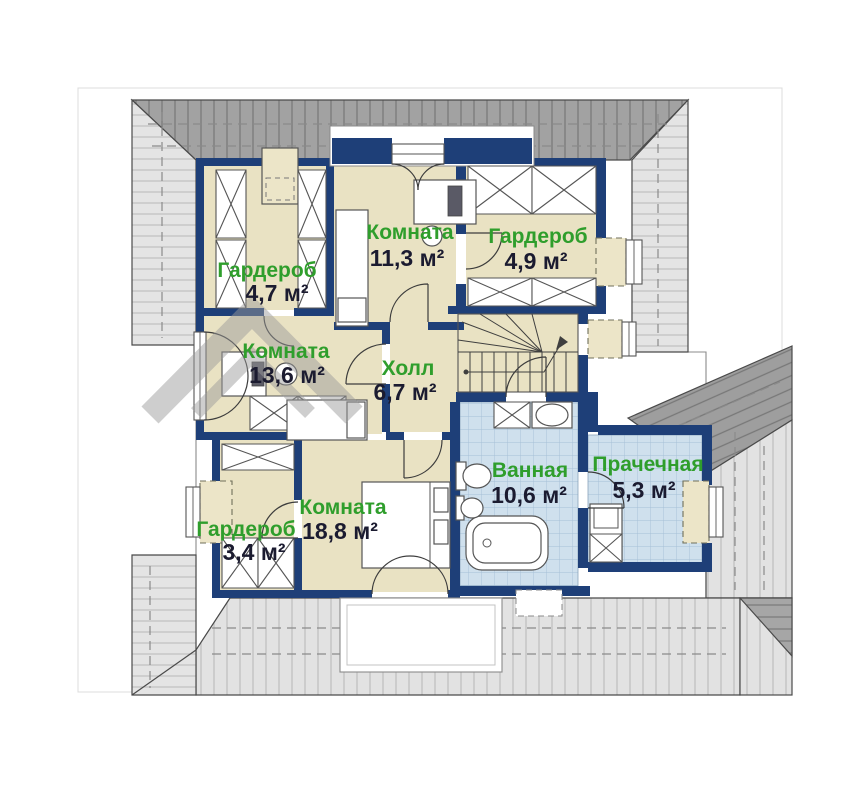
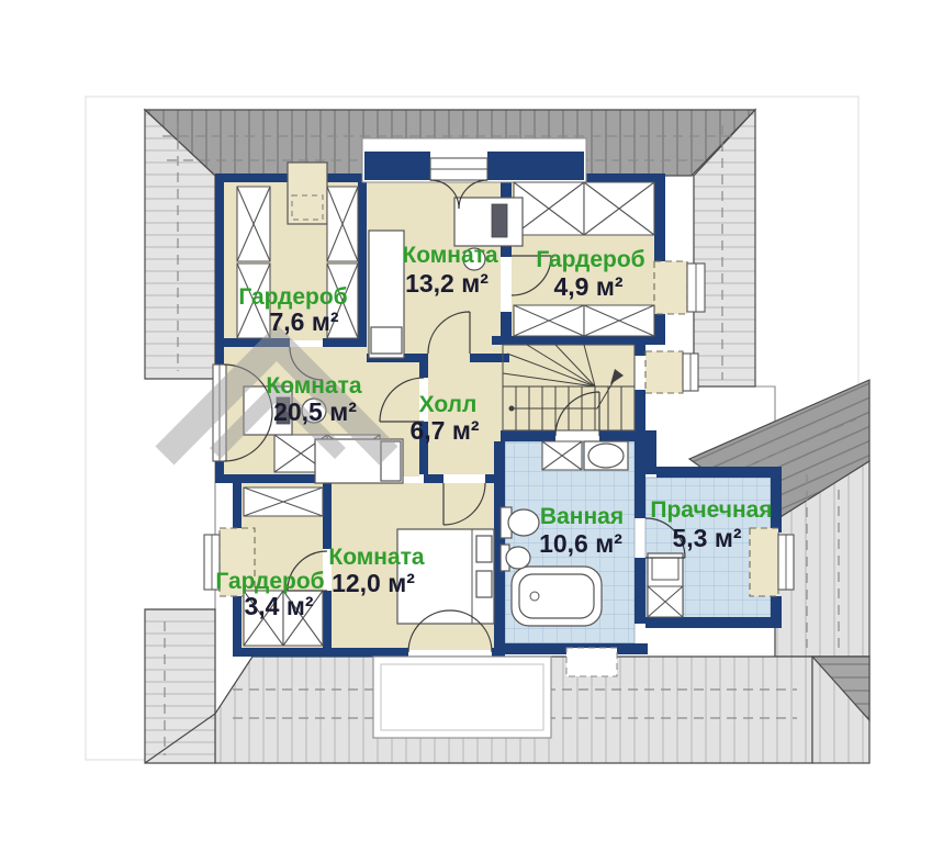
  Гардероб
- 4,7 м²
+ 7,6 м²
  Комната
- 11,3 м²
+ 13,2 м²
  Гардероб
  4,9 м²
  Комната
- 13,6 м²
+ 20,5 м²
  Холл
  6,7 м²
  Комната
- 18,8 м²
+ 12,0 м²
  Гардероб
  3,4 м²
  Ванная
  10,6 м²
  Прачечная
  5,3 м²
